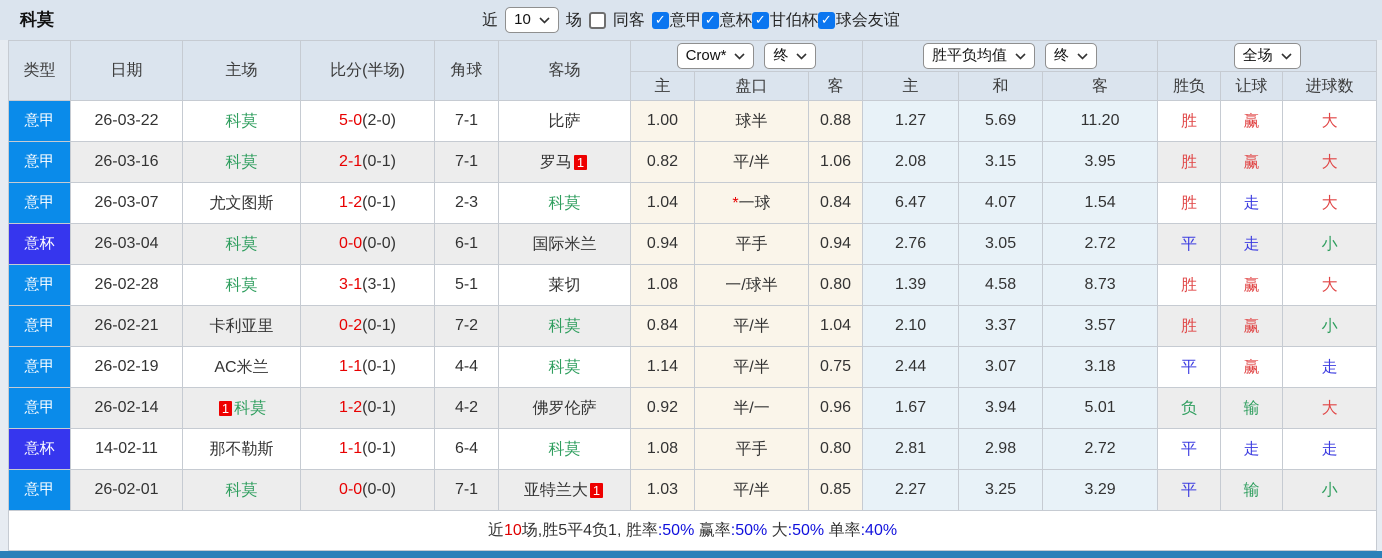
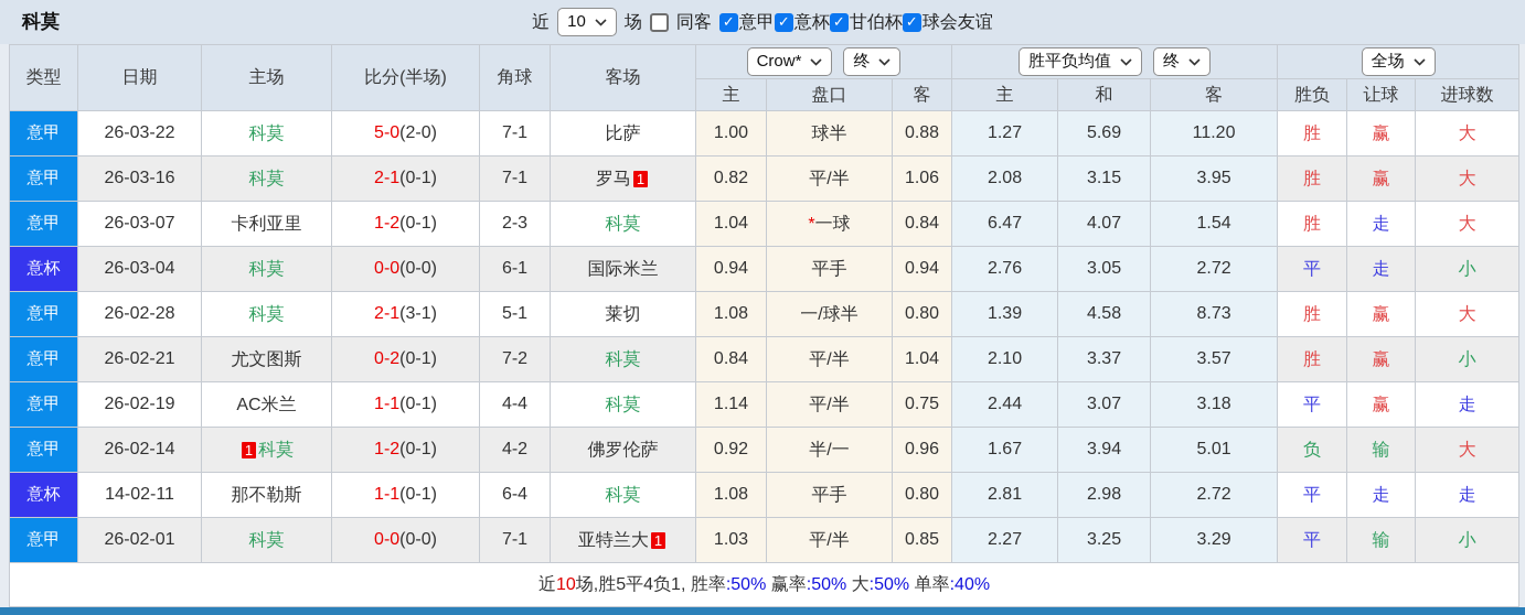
  科莫
  近
  10
  场
  同客
  ✓
  意甲
  ✓
  意杯
  ✓
  甘伯杯
  ✓
  球会友谊
  类型	日期	主场	比分(半场)	角球	客场	Crow* 终	胜平负均值 终	全场
  主	盘口	客	主	和	客	胜负	让球	进球数
  意甲	26-03-22	科莫	5-0(2-0)	7-1	比萨	1.00	球半	0.88	1.27	5.69	11.20	胜	赢	大
  意甲	26-03-16	科莫	2-1(0-1)	7-1	罗马 1	0.82	平/半	1.06	2.08	3.15	3.95	胜	赢	大
- 意甲	26-03-07	尤文图斯	1-2(0-1)	2-3	科莫	1.04	*一球	0.84	6.47	4.07	1.54	胜	走	大
+ 意甲	26-03-07	卡利亚里	1-2(0-1)	2-3	科莫	1.04	*一球	0.84	6.47	4.07	1.54	胜	走	大
  意杯	26-03-04	科莫	0-0(0-0)	6-1	国际米兰	0.94	平手	0.94	2.76	3.05	2.72	平	走	小
- 意甲	26-02-28	科莫	3-1(3-1)	5-1	莱切	1.08	一/球半	0.80	1.39	4.58	8.73	胜	赢	大
+ 意甲	26-02-28	科莫	2-1(3-1)	5-1	莱切	1.08	一/球半	0.80	1.39	4.58	8.73	胜	赢	大
- 意甲	26-02-21	卡利亚里	0-2(0-1)	7-2	科莫	0.84	平/半	1.04	2.10	3.37	3.57	胜	赢	小
+ 意甲	26-02-21	尤文图斯	0-2(0-1)	7-2	科莫	0.84	平/半	1.04	2.10	3.37	3.57	胜	赢	小
  意甲	26-02-19	AC米兰	1-1(0-1)	4-4	科莫	1.14	平/半	0.75	2.44	3.07	3.18	平	赢	走
  意甲	26-02-14	1 科莫	1-2(0-1)	4-2	佛罗伦萨	0.92	半/一	0.96	1.67	3.94	5.01	负	输	大
  意杯	14-02-11	那不勒斯	1-1(0-1)	6-4	科莫	1.08	平手	0.80	2.81	2.98	2.72	平	走	走
  意甲	26-02-01	科莫	0-0(0-0)	7-1	亚特兰大 1	1.03	平/半	0.85	2.27	3.25	3.29	平	输	小
  近10场,胜5平4负1, 胜率:50% 赢率:50% 大:50% 单率:40%
